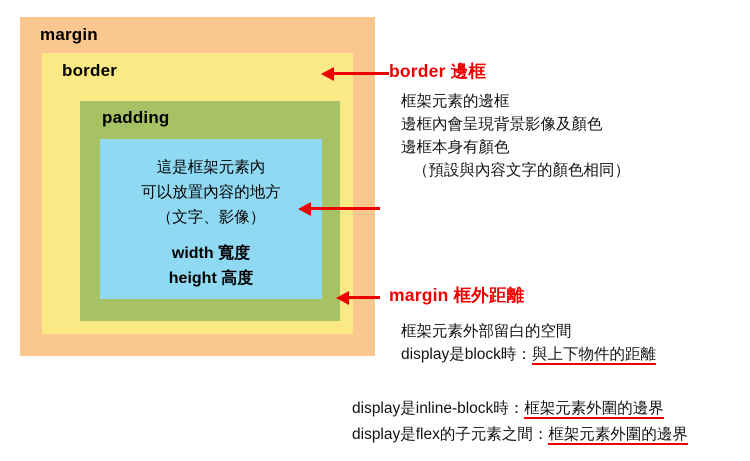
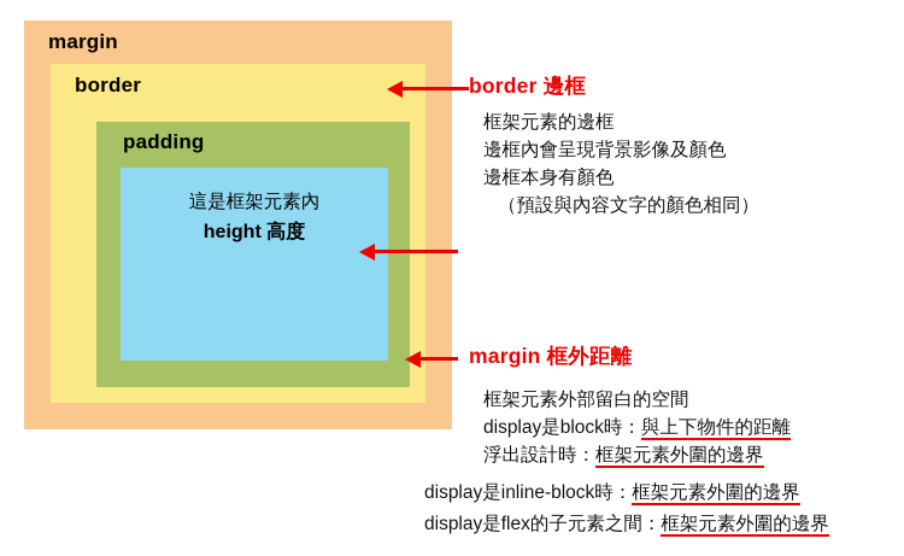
  margin
  border
  padding
  這是框架元素內
- 可以放置內容的地方
- （文字、影像）
- width 寬度
  height 高度
  border 邊框
  框架元素的邊框
  邊框內會呈現背景影像及顏色
  邊框本身有顏色
  （預設與內容文字的顏色相同）
  margin 框外距離
  框架元素外部留白的空間
  display是block時：與上下物件的距離
+ 浮出設計時：框架元素外圍的邊界
  display是inline-block時：框架元素外圍的邊界
  display是flex的子元素之間：框架元素外圍的邊界
